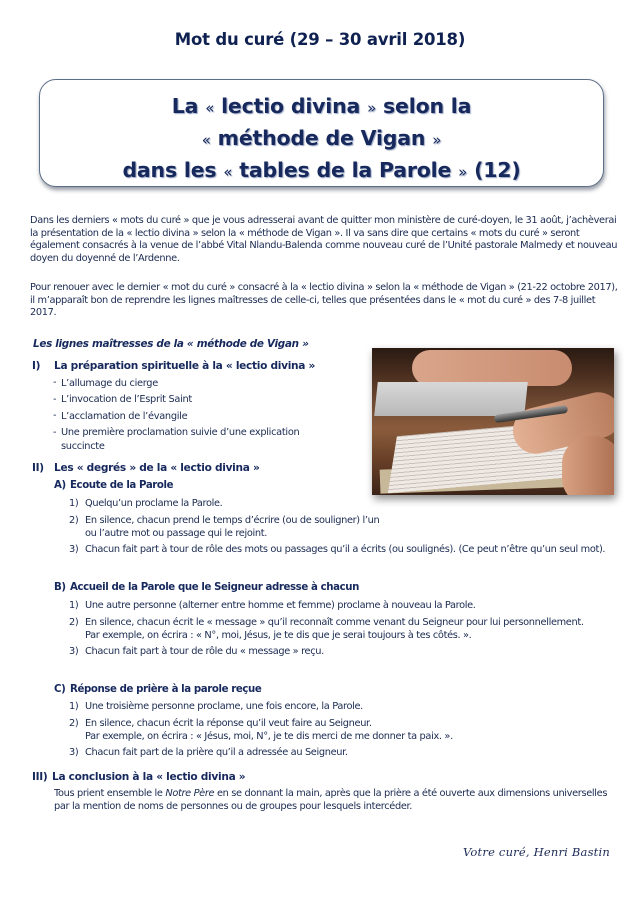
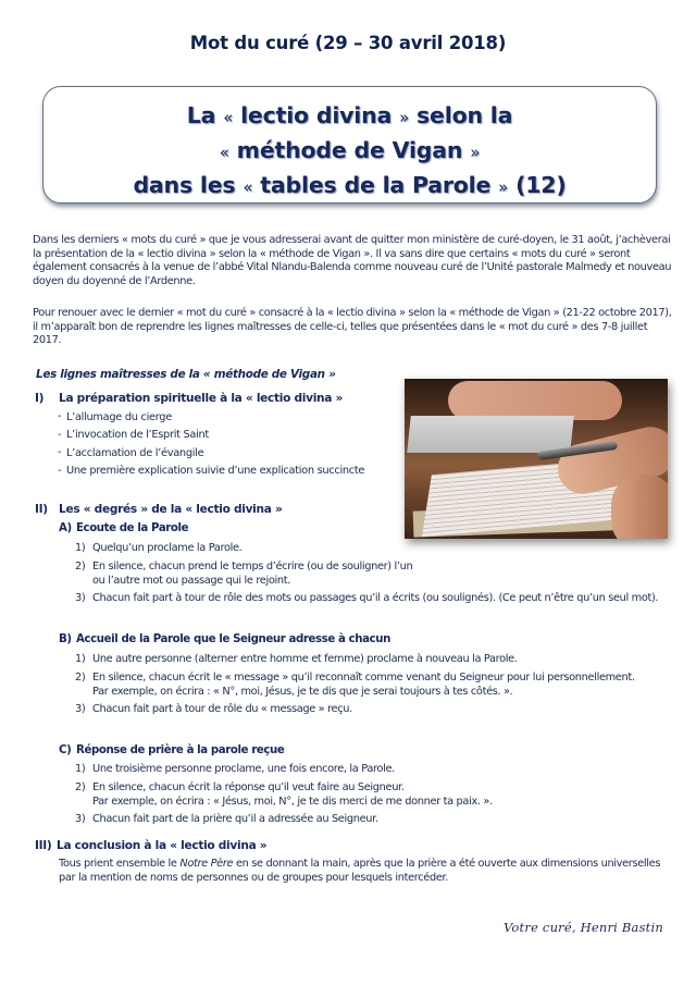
  Mot du curé (29 – 30 avril 2018)
  La « lectio divina » selon la
  « méthode de Vigan »
  dans les « tables de la Parole » (12)
  Dans les derniers « mots du curé » que je vous adresserai avant de quitter mon ministère de curé-doyen, le 31 août, j’achèverai la présentation de la « lectio divina » selon la « méthode de Vigan ». Il va sans dire que certains « mots du curé » seront également consacrés à la venue de l’abbé Vital Nlandu-Balenda comme nouveau curé de l’Unité pastorale Malmedy et nouveau doyen du doyenné de l’Ardenne.
  Pour renouer avec le dernier « mot du curé » consacré à la « lectio divina » selon la « méthode de Vigan » (21-22 octobre 2017), il m’apparaît bon de reprendre les lignes maîtresses de celle-ci, telles que présentées dans le « mot du curé » des 7-8 juillet 2017.
  Les lignes maîtresses de la « méthode de Vigan »
  I) La préparation spirituelle à la « lectio divina »
  -
  L’allumage du cierge
  -
  L’invocation de l’Esprit Saint
  -
  L’acclamation de l’évangile
  -
- Une première proclamation suivie d’une explication succincte
+ Une première explication suivie d’une explication succincte
  II) Les « degrés » de la « lectio divina »
  A) Ecoute de la Parole
  1)
  Quelqu’un proclame la Parole.
  2)
  En silence, chacun prend le temps d’écrire (ou de souligner) l’un ou l’autre mot ou passage qui le rejoint.
  3)
  Chacun fait part à tour de rôle des mots ou passages qu’il a écrits (ou soulignés). (Ce peut n’être qu’un seul mot).
  B) Accueil de la Parole que le Seigneur adresse à chacun
  1)
  Une autre personne (alterner entre homme et femme) proclame à nouveau la Parole.
  2)
  En silence, chacun écrit le « message » qu’il reconnaît comme venant du Seigneur pour lui personnellement.
  Par exemple, on écrira : « N°, moi, Jésus, je te dis que je serai toujours à tes côtés. ».
  3)
  Chacun fait part à tour de rôle du « message » reçu.
  C) Réponse de prière à la parole reçue
  1)
  Une troisième personne proclame, une fois encore, la Parole.
  2)
  En silence, chacun écrit la réponse qu’il veut faire au Seigneur.
  Par exemple, on écrira : « Jésus, moi, N°, je te dis merci de me donner ta paix. ».
  3)
  Chacun fait part de la prière qu’il a adressée au Seigneur.
  III) La conclusion à la « lectio divina »
  Tous prient ensemble le Notre Père en se donnant la main, après que la prière a été ouverte aux dimensions universelles par la mention de noms de personnes ou de groupes pour lesquels intercéder.
  Votre curé, Henri Bastin
